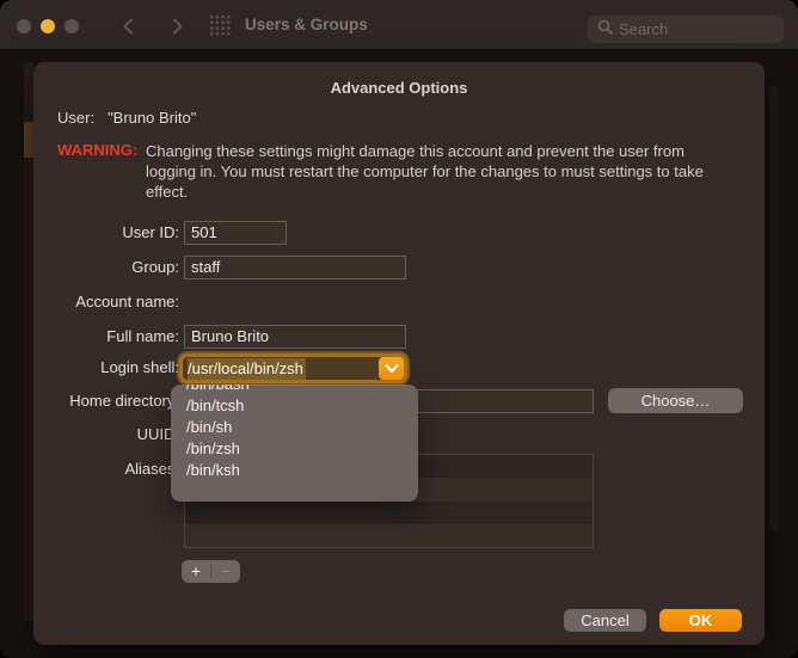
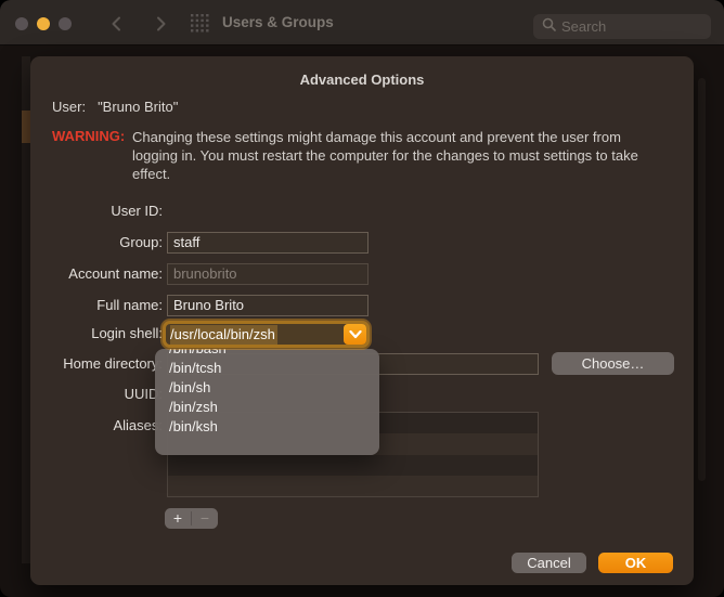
  Users & Groups
  Search
  Advanced Options
  User: "Bruno Brito"
  WARNING:
  Changing these settings might damage this account and prevent the user from logging in. You must restart the computer for the changes to must settings to take effect.
  User ID:
- 501
  Group:
  staff
  Account name:
+ brunobrito
  Full name:
  Bruno Brito
  Login shell:
  /usr/local/bin/zsh
  Home director
  Choose…
  UUID
  Aliase
  +
  −
  Cancel
  OK
  /bin/bash
  /bin/tcsh
  /bin/sh
  /bin/zsh
  /bin/ksh
